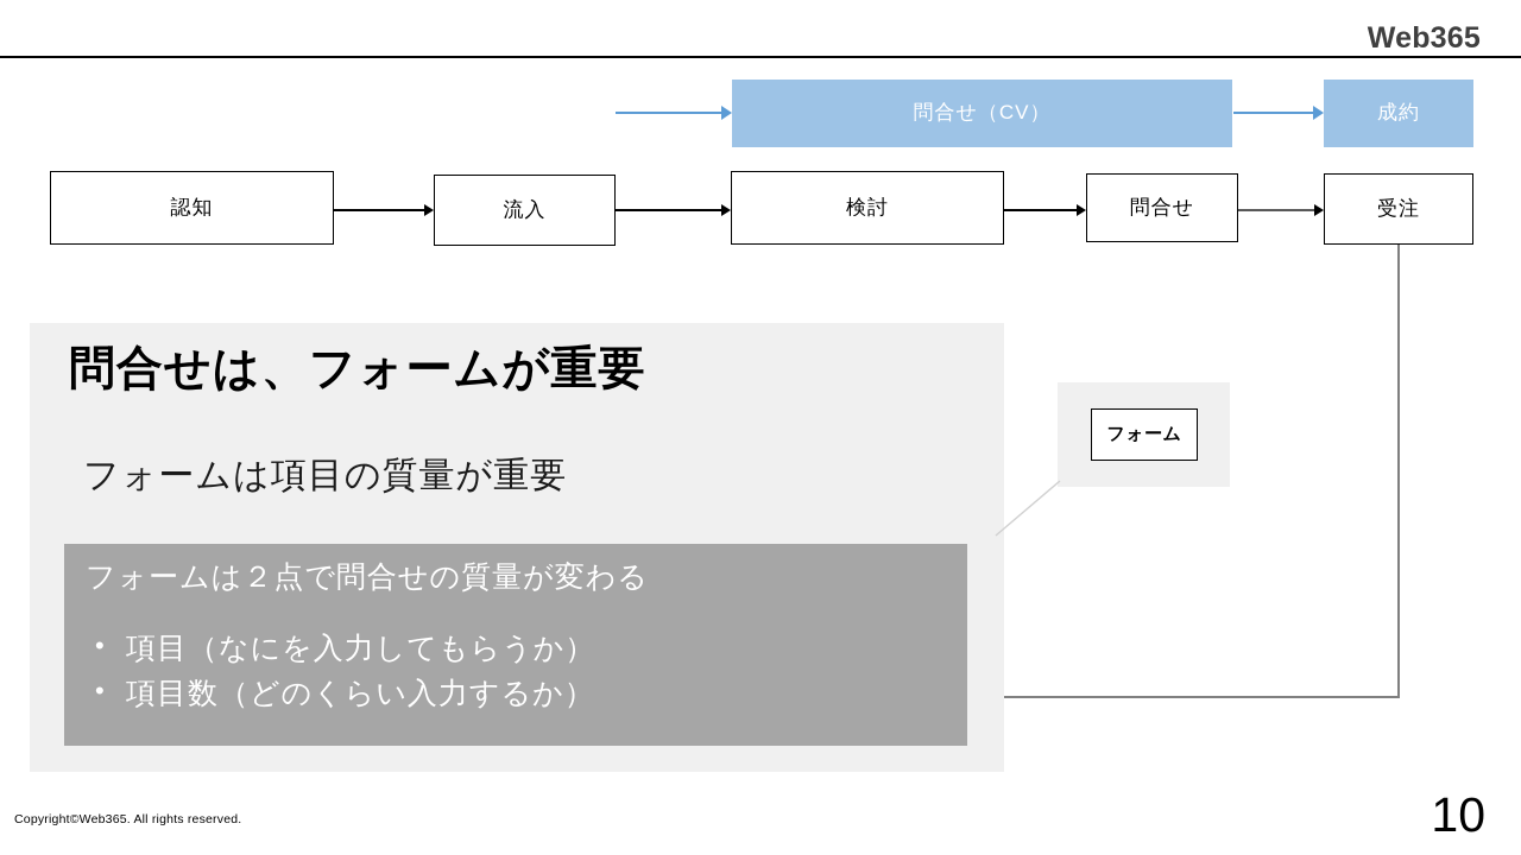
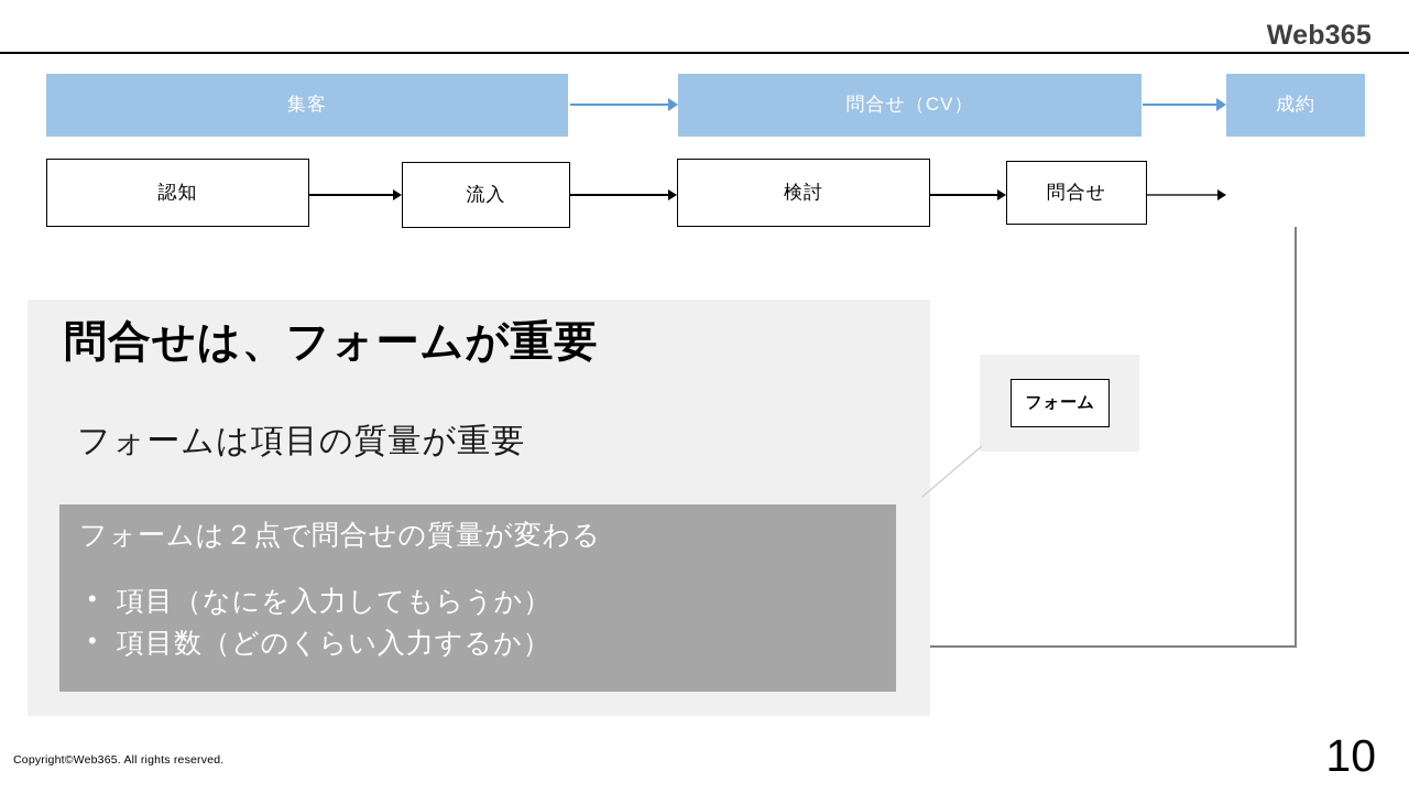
  Web365
+ 集客
  問合せ（CV）
  成約
  認知
  流入
  検討
  問合せ
- 受注
  問合せは、フォームが重要
  フォームは項目の質量が重要
  フォームは２点で問合せの質量が変わる
  項目（なにを入力してもらうか）
  項目数（どのくらい入力するか）
  フォーム
  Copyright©Web365. All rights reserved.
  10
